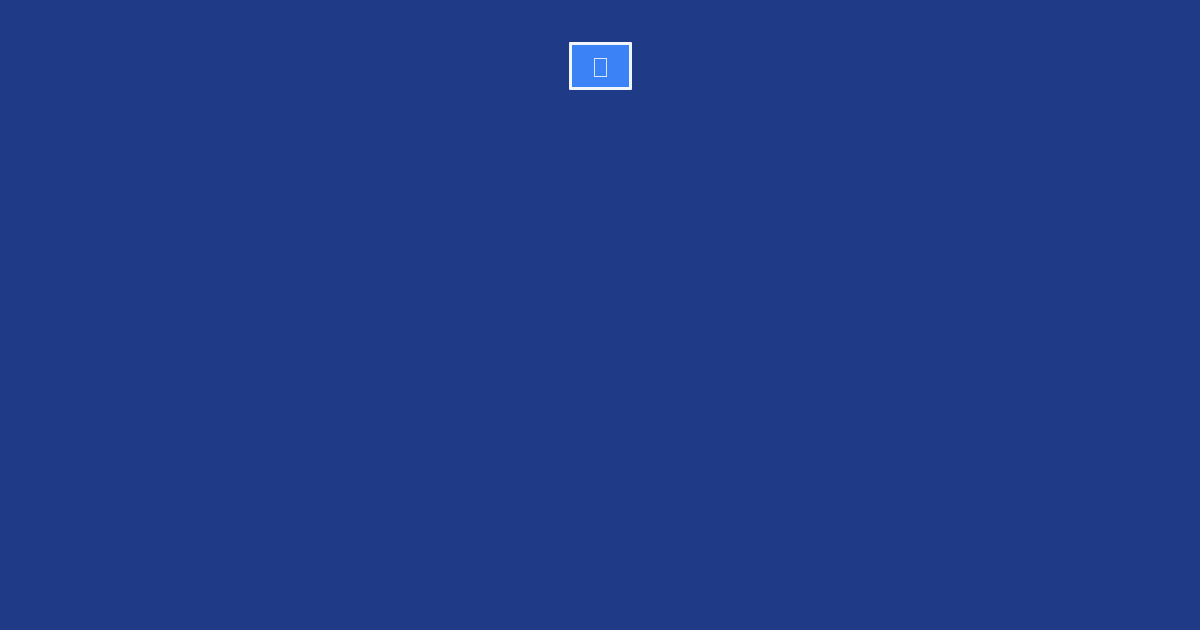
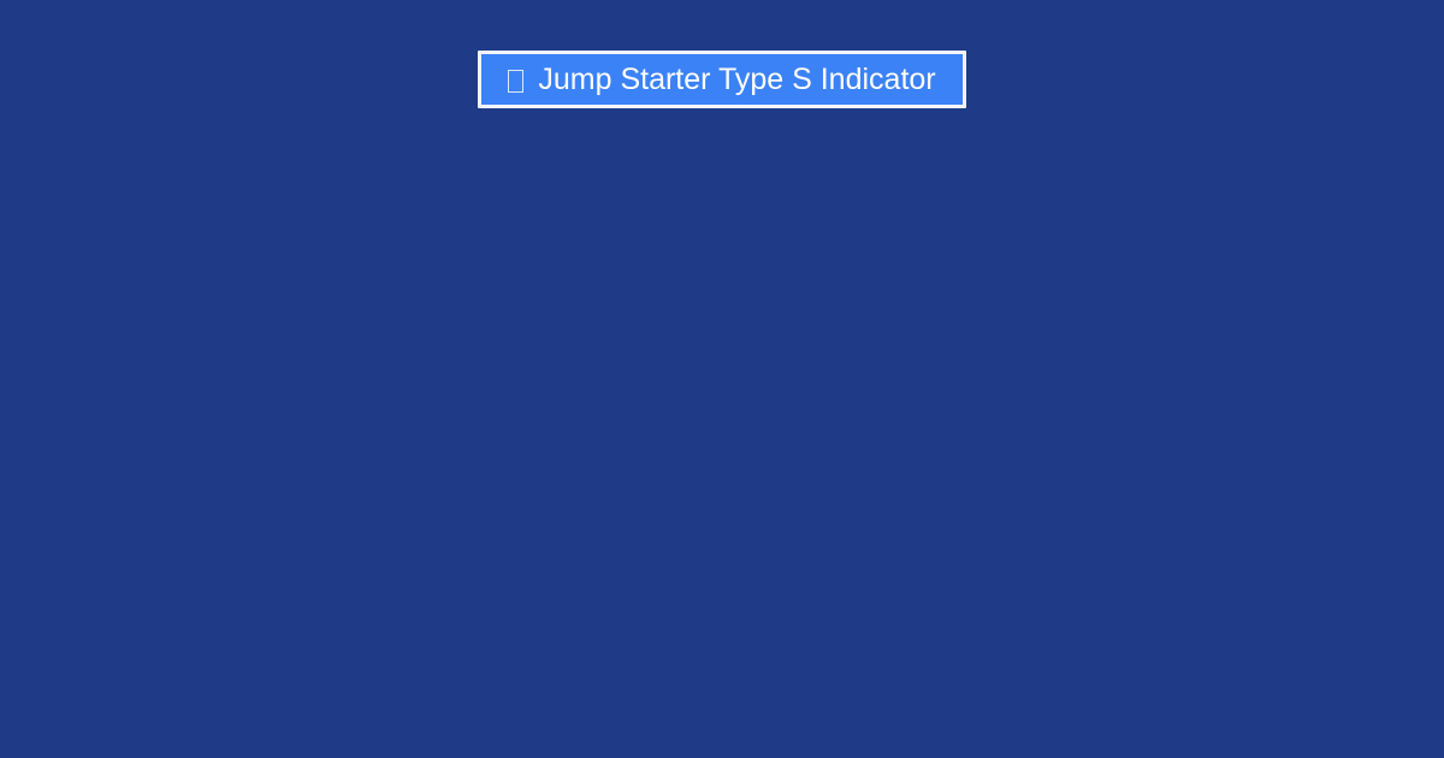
+ Jump Starter Type S Indicator
